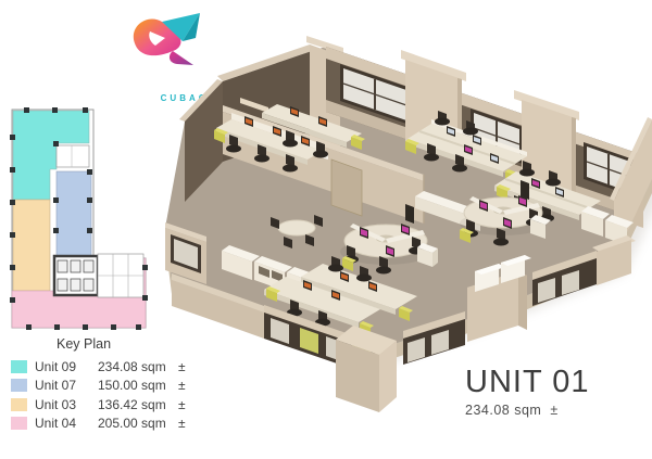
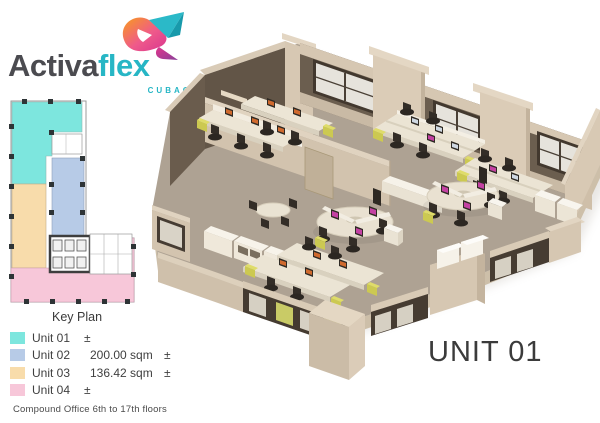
+ Activaflex
  CUBA
  Key Plan
- Unit 09
+ Unit 01
- 234.08 sqm
  ±
- Unit 07
+ Unit 02
- 150.00 sqm
+ 200.00 sqm
  ±
  Unit 03
  136.42 sqm
  ±
  Unit 04
- 205.00 sqm
  ±
+ Compound Office 6th to 17th floors
  UNIT 01
- 234.08 sqm ±
